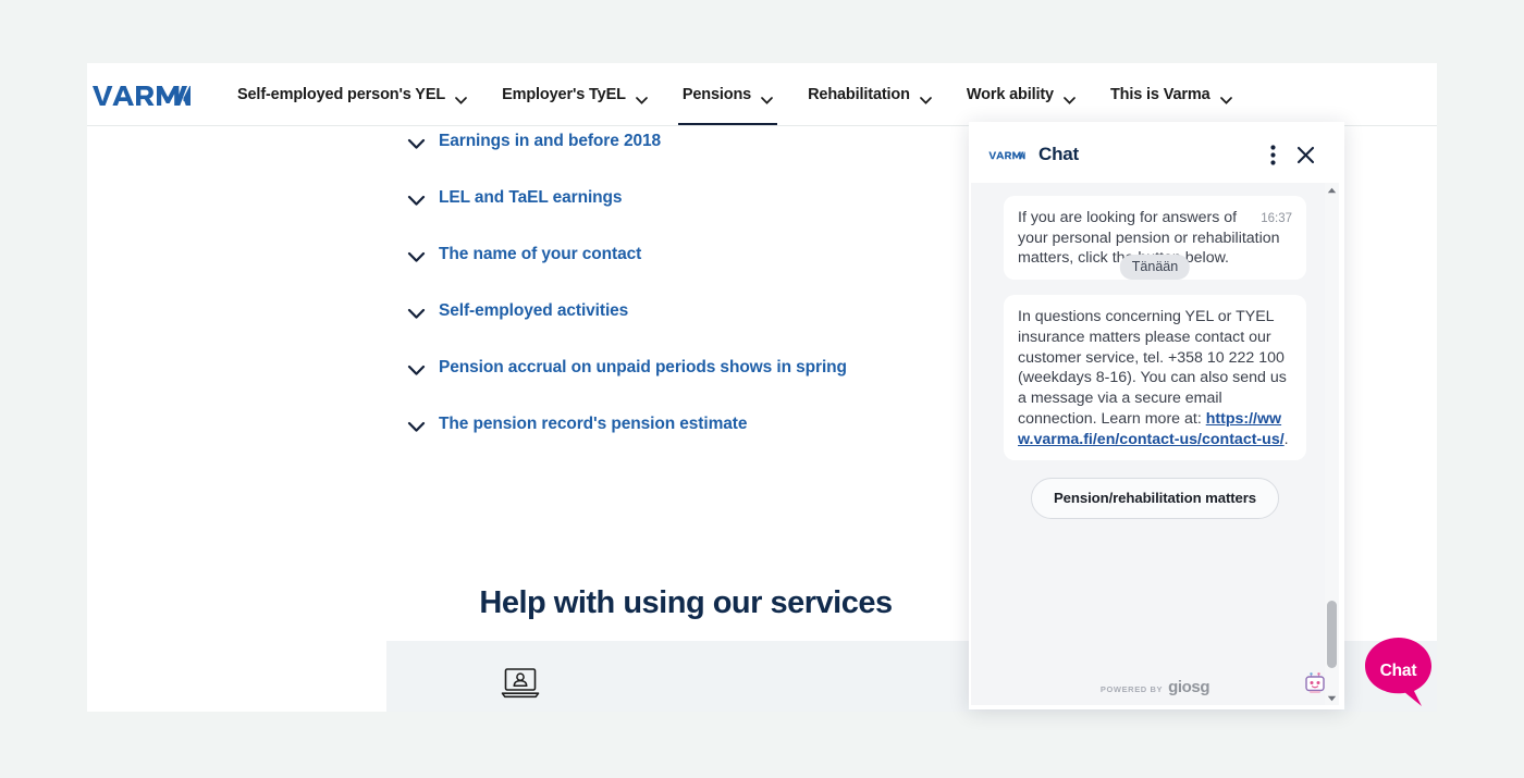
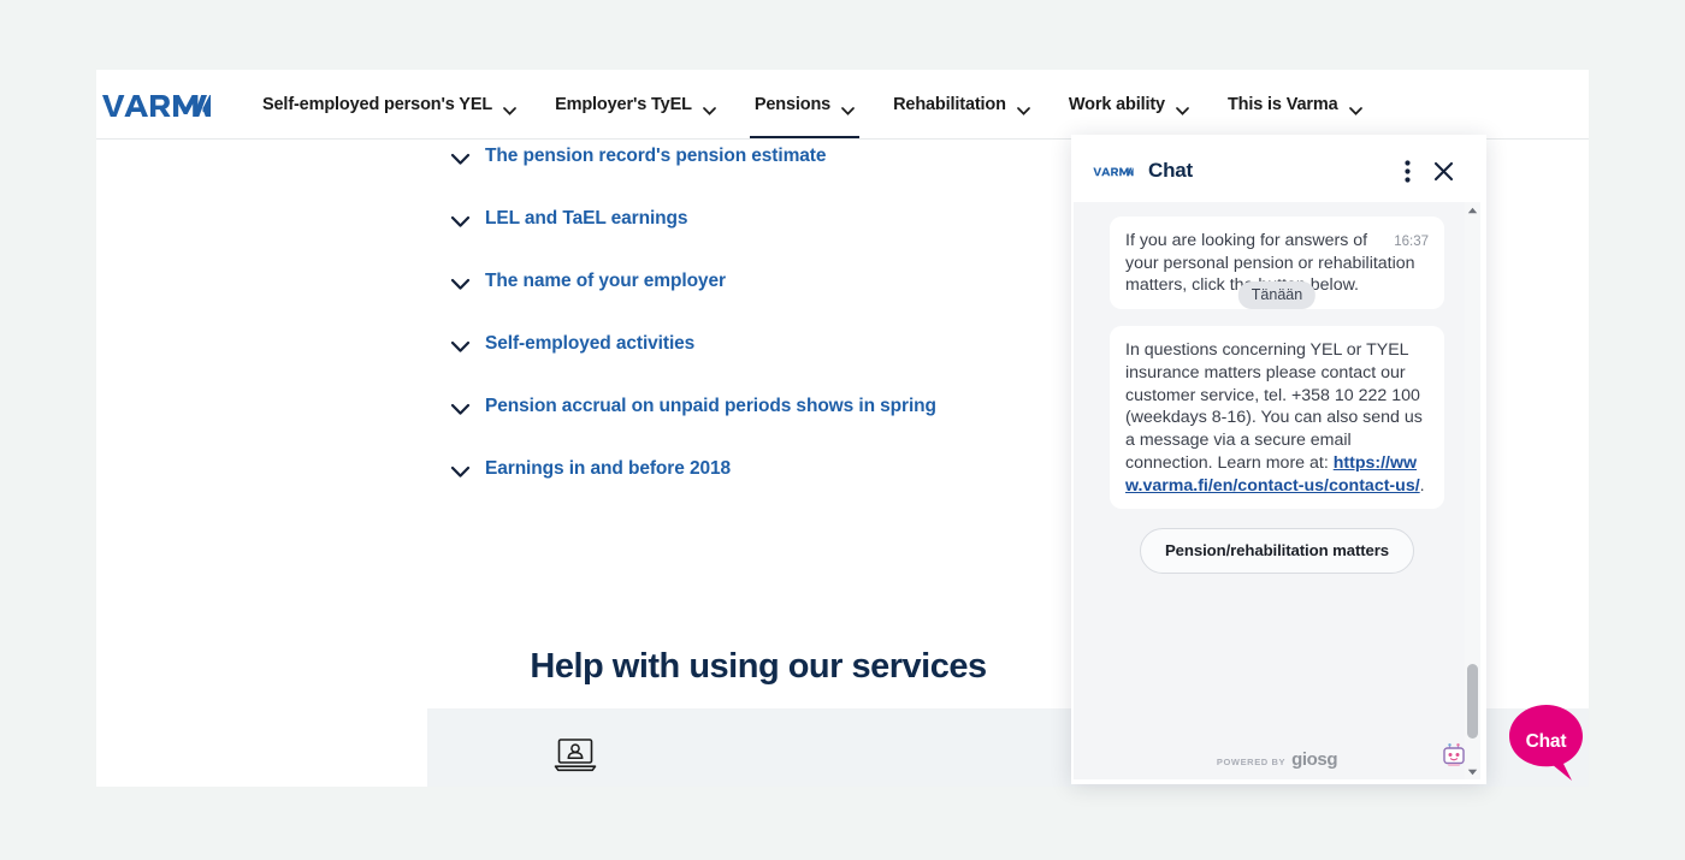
  Self-employed person's YEL
  Employer's TyEL
  Pensions
  Rehabilitation
  Work ability
  This is Varma
- Earnings in and before 2018
+ The pension record's pension estimate
  LEL and TaEL earnings
- The name of your contact
+ The name of your employer
  Self-employed activities
  Pension accrual on unpaid periods shows in spring
- The pension record's pension estimate
+ Earnings in and before 2018
  Help with using our services
  Chat
  Tänään
  16:37
  If you are looking for answers of your personal pension or rehabilitation matters, click th below.
  In questions concerning YEL or TYEL insurance matters please contact our customer service, tel. +358 10 222 100 (weekdays 8-16). You can also send us a message via a secure email connection. Learn more at: https://www.varma.fi/en/contact-us/contact-us/.
  Pension/rehabilitation matters
  POWERED BY
  giosg
  Chat
